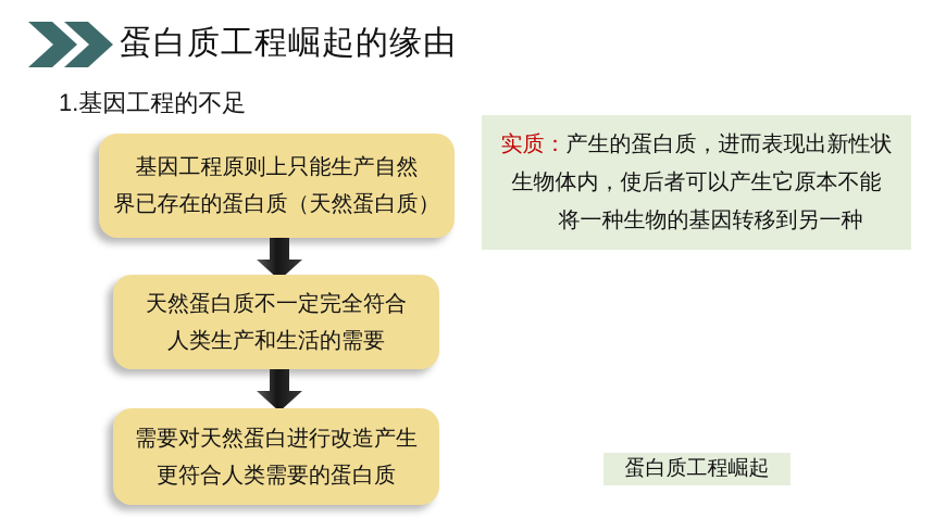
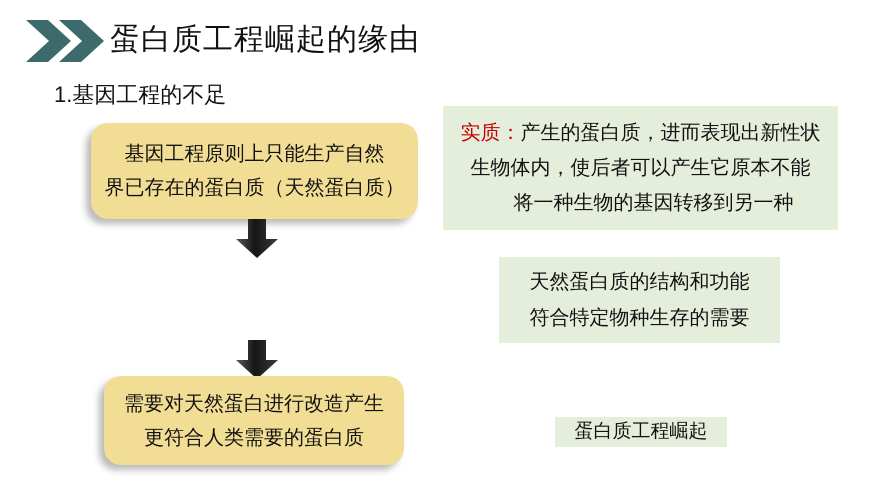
  蛋白质工程崛起的缘由
  1.基因工程的不足
  基因工程原则上只能生产自然
  界已存在的蛋白质（天然蛋白质）
- 天然蛋白质不一定完全符合
- 人类生产和生活的需要
  需要对天然蛋白进行改造产生
  更符合人类需要的蛋白质
  实质：产生的蛋白质，进而表现出新性状
  生物体内，使后者可以产生它原本不能
  将一种生物的基因转移到另一种
+ 天然蛋白质的结构和功能
+ 符合特定物种生存的需要
  蛋白质工程崛起
